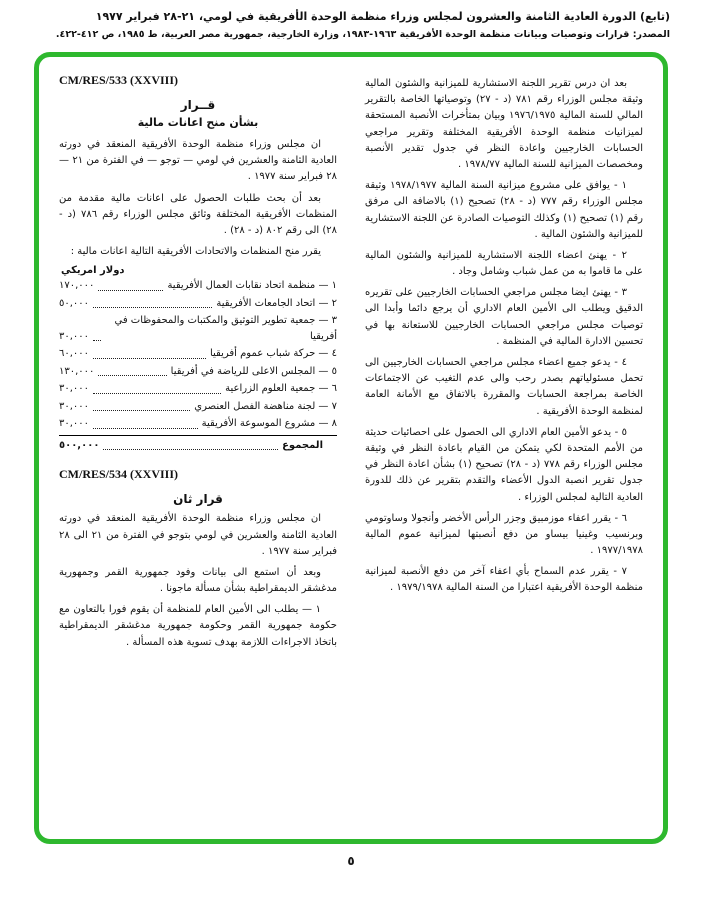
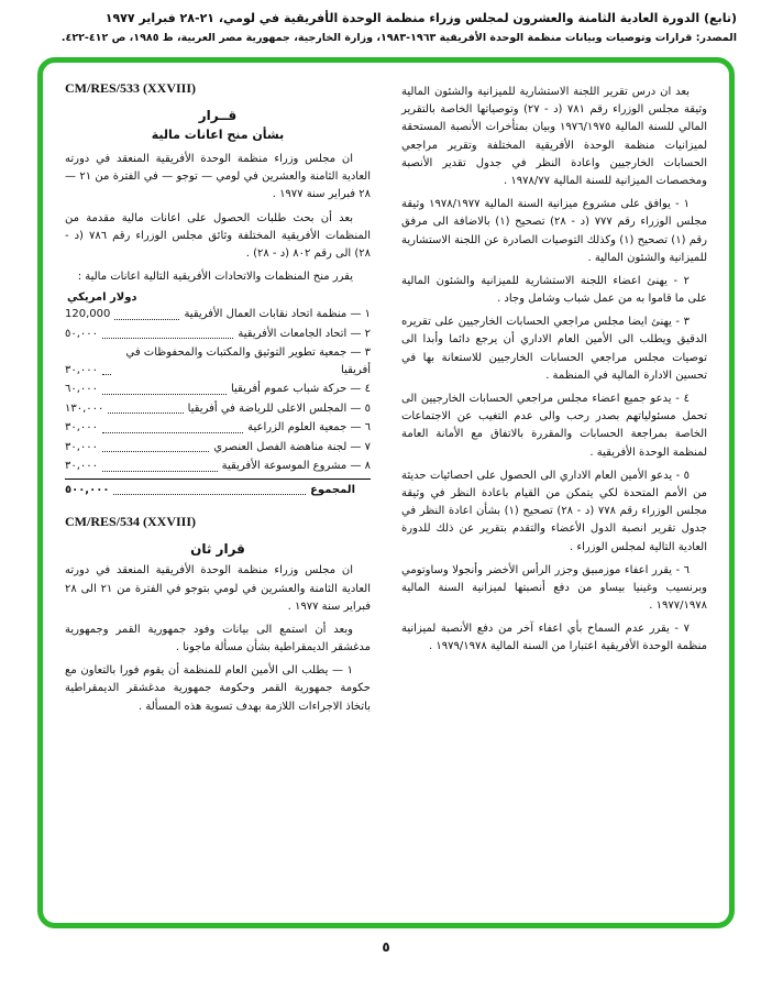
  (تابع) الدورة العادية الثامنة والعشرون لمجلس وزراء منظمة الوحدة الأفريقية في لومي، ٢١-٢٨ فبراير ١٩٧٧
  المصدر: قرارات وتوصيات وبيانات منظمة الوحدة الأفريقية ١٩٦٣-١٩٨٣، وزارة الخارجية، جمهورية مصر العربية، ط ١٩٨٥، ص ٤١٢-٤٢٢.
  بعد ان درس تقرير اللجنة الاستشارية للميزانية والشئون المالية وثيقة مجلس الوزراء رقم ٧٨١ (د - ٢٧) وتوصياتها الخاصة بالتقرير المالي للسنة المالية ١٩٧٦/١٩٧٥ وبيان بمتأخرات الأنصبة المستحقة لميزانيات منظمة الوحدة الأفريقية المختلفة وتقرير مراجعي الحسابات الخارجيين واعادة النظر في جدول تقدير الأنصبة ومخصصات الميزانية للسنة المالية ١٩٧٨/٧٧ .
  ١ - يوافق على مشروع ميزانية السنة المالية ١٩٧٨/١٩٧٧ وثيقة مجلس الوزراء رقم ٧٧٧ (د - ٢٨) تصحيح (١) بالاضافة الى مرفق رقم (١) تصحيح (١) وكذلك التوصيات الصادرة عن اللجنة الاستشارية للميزانية والشئون المالية .
  ٢ - يهنئ اعضاء اللجنة الاستشارية للميزانية والشئون المالية على ما قاموا به من عمل شباب وشامل وجاد .
  ٣ - يهنئ ايضا مجلس مراجعي الحسابات الخارجيين على تقريره الدقيق ويطلب الى الأمين العام الاداري أن يرجع دائما وأبدا الى توصيات مجلس مراجعي الحسابات الخارجيين للاستعانة بها في تحسين الادارة المالية في المنظمة .
  ٤ - يدعو جميع اعضاء مجلس مراجعي الحسابات الخارجيين الى تحمل مسئولياتهم بصدر رحب والى عدم التغيب عن الاجتماعات الخاصة بمراجعة الحسابات والمقررة بالاتفاق مع الأمانة العامة لمنظمة الوحدة الأفريقية .
  ٥ - يدعو الأمين العام الاداري الى الحصول على احصائيات حديثة من الأمم المتحدة لكي يتمكن من القيام باعادة النظر في وثيقة مجلس الوزراء رقم ٧٧٨ (د - ٢٨) تصحيح (١) بشأن اعادة النظر في جدول تقرير انصبة الدول الأعضاء والتقدم بتقرير عن ذلك للدورة العادية التالية لمجلس الوزراء .
- ٦ - يقرر اعفاء موزمبيق وجزر الرأس الأخضر وأنجولا وساوتومي وبرنسيب وغينيا بيساو من دفع أنصبتها لميزانية عموم المالية ١٩٧٧/١٩٧٨ .
+ ٦ - يقرر اعفاء موزمبيق وجزر الرأس الأخضر وأنجولا وساوتومي وبرنسيب وغينيا بيساو من دفع أنصبتها لميزانية السنة المالية ١٩٧٧/١٩٧٨ .
  ٧ - يقرر عدم السماح بأي اعفاء آخر من دفع الأنصبة لميزانية منظمة الوحدة الأفريقية اعتبارا من السنة المالية ١٩٧٩/١٩٧٨ .
  CM/RES/533 (XXVIII)
  قــرار
  بشأن منح اعانات مالية
  ان مجلس وزراء منظمة الوحدة الأفريقية المنعقد في دورته العادية الثامنة والعشرين في لومي — توجو — في الفترة من ٢١ — ٢٨ فبراير سنة ١٩٧٧ .
  بعد أن بحث طلبات الحصول على اعانات مالية مقدمة من المنظمات الأفريقية المختلفة وثائق مجلس الوزراء رقم ٧٨٦ (د - ٢٨) الى رقم ٨٠٢ (د - ٢٨) .
  يقرر منح المنظمات والاتحادات الأفريقية التالية اعانات مالية :
  دولار امريكي
  ١ — منظمة اتحاد نقابات العمال الأفريقية
- ١٧٠,٠٠٠
+ 120,000
  ٢ — اتحاد الجامعات الأفريقية
  ٥٠,٠٠٠
  ٣ — جمعية تطوير التوثيق والمكتبات والمحفوظات في أفريقيا
  ٣٠,٠٠٠
  ٤ — حركة شباب عموم أفريقيا
  ٦٠,٠٠٠
  ٥ — المجلس الاعلى للرياضة في أفريقيا
  ١٣٠,٠٠٠
  ٦ — جمعية العلوم الزراعية
  ٣٠,٠٠٠
  ٧ — لجنة مناهضة الفصل العنصري
  ٣٠,٠٠٠
  ٨ — مشروع الموسوعة الأفريقية
  ٣٠,٠٠٠
  المجموع
  ٥٠٠,٠٠٠
  CM/RES/534 (XXVIII)
  قرار ثان
  ان مجلس وزراء منظمة الوحدة الأفريقية المنعقد في دورته العادية الثامنة والعشرين في لومي بتوجو في الفترة من ٢١ الى ٢٨ فبراير سنة ١٩٧٧ .
  وبعد أن استمع الى بيانات وفود جمهورية القمر وجمهورية مدغشقر الديمقراطية بشأن مسألة ماجونا .
  ١ — يطلب الى الأمين العام للمنظمة أن يقوم فورا بالتعاون مع حكومة جمهورية القمر وحكومة جمهورية مدغشقر الديمقراطية باتخاذ الاجراءات اللازمة بهدف تسوية هذه المسألة .
  ٥
